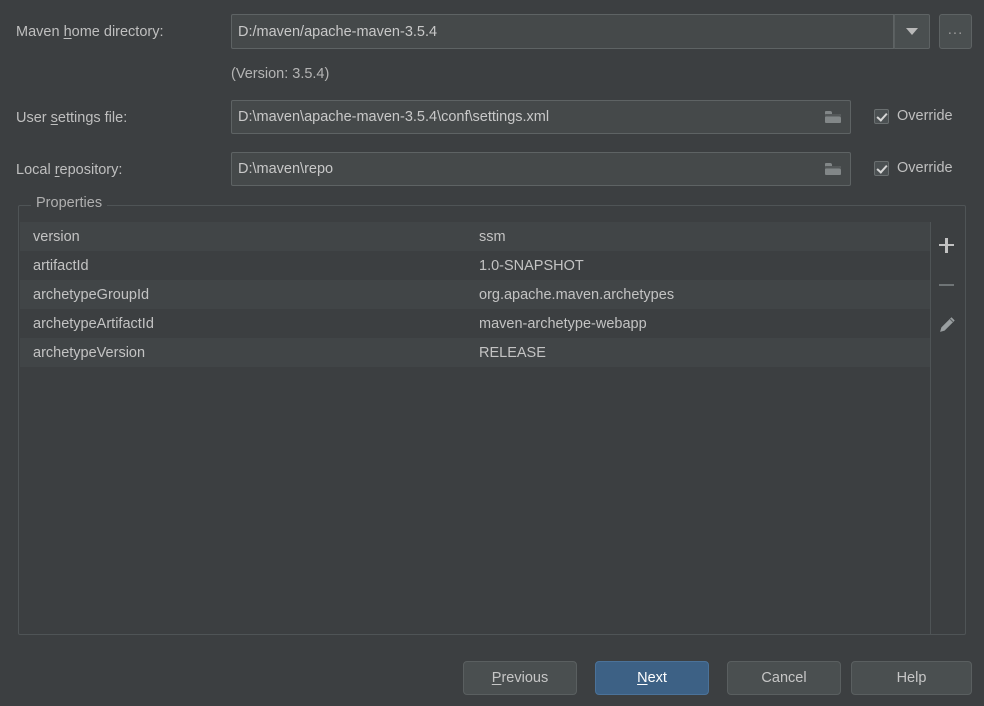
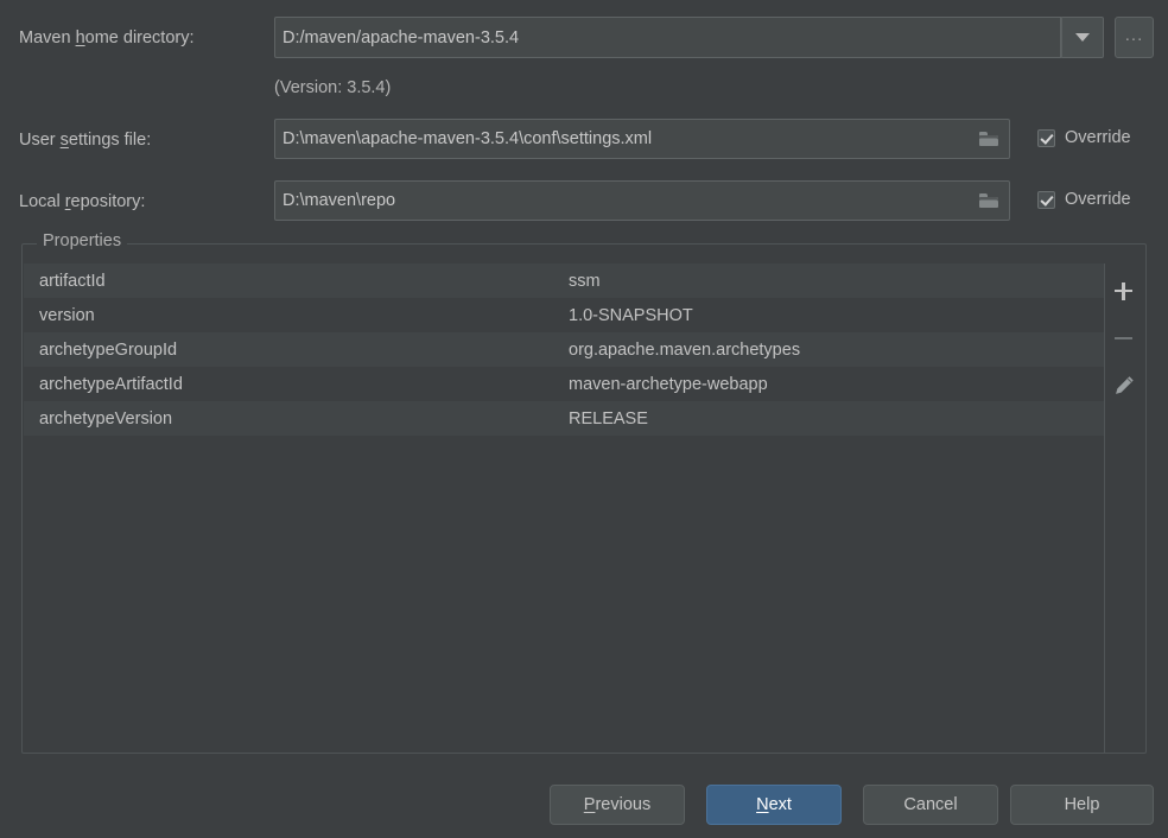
  Maven home directory:
  D:/maven/apache-maven-3.5.4
  ...
  (Version: 3.5.4)
  User settings file:
  D:\maven\apache-maven-3.5.4\conf\settings.xml
  Override
  Local repository:
  D:\maven\repo
  Override
  Properties
- version
+ artifactId
  ssm
- artifactId
+ version
  1.0-SNAPSHOT
  archetypeGroupId
  org.apache.maven.archetypes
  archetypeArtifactId
  maven-archetype-webapp
  archetypeVersion
  RELEASE
  P
  revious
  N
  ext
  Cancel
  Help
